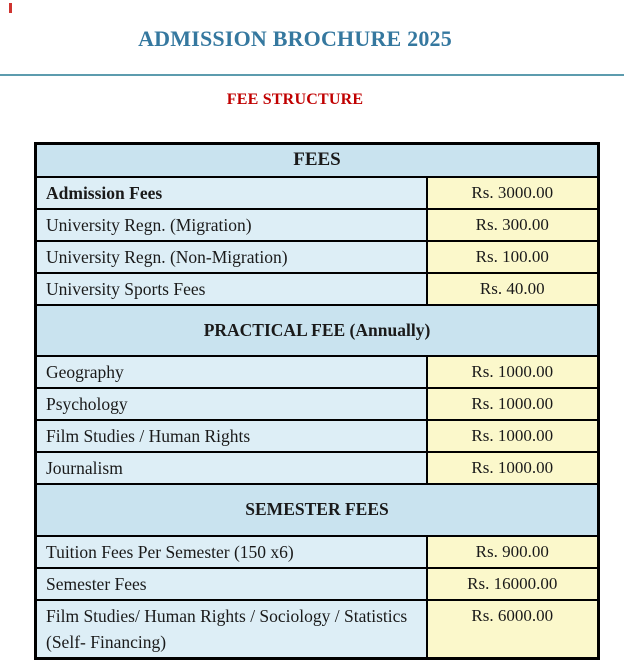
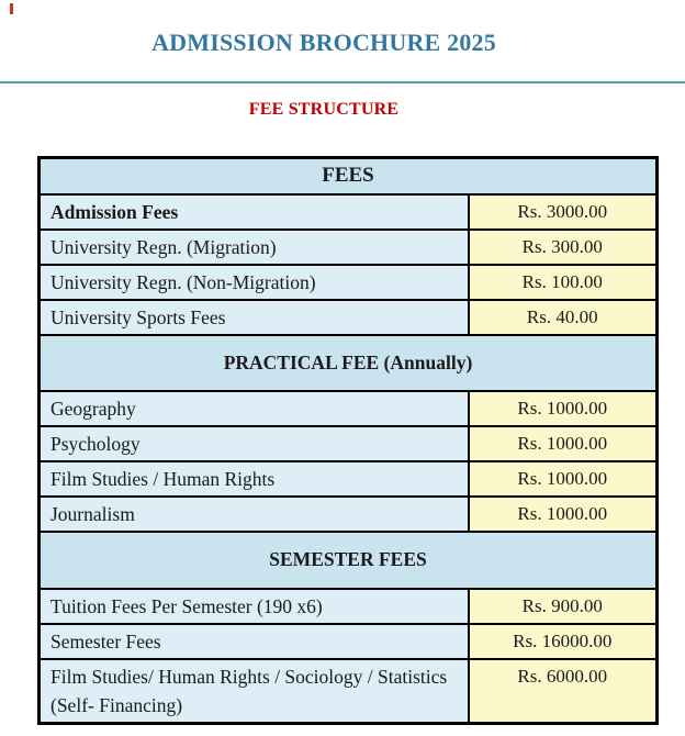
  ADMISSION BROCHURE 2025
  FEE STRUCTURE
  FEES
  Admission Fees	Rs. 3000.00
  University Regn. (Migration)	Rs. 300.00
  University Regn. (Non-Migration)	Rs. 100.00
  University Sports Fees	Rs. 40.00
  PRACTICAL FEE (Annually)
  Geography	Rs. 1000.00
  Psychology	Rs. 1000.00
  Film Studies / Human Rights	Rs. 1000.00
  Journalism	Rs. 1000.00
  SEMESTER FEES
- Tuition Fees Per Semester (150 x6)	Rs. 900.00
+ Tuition Fees Per Semester (190 x6)	Rs. 900.00
  Semester Fees	Rs. 16000.00
  Film Studies/ Human Rights / Sociology / Statistics (Self- Financing)	Rs. 6000.00
